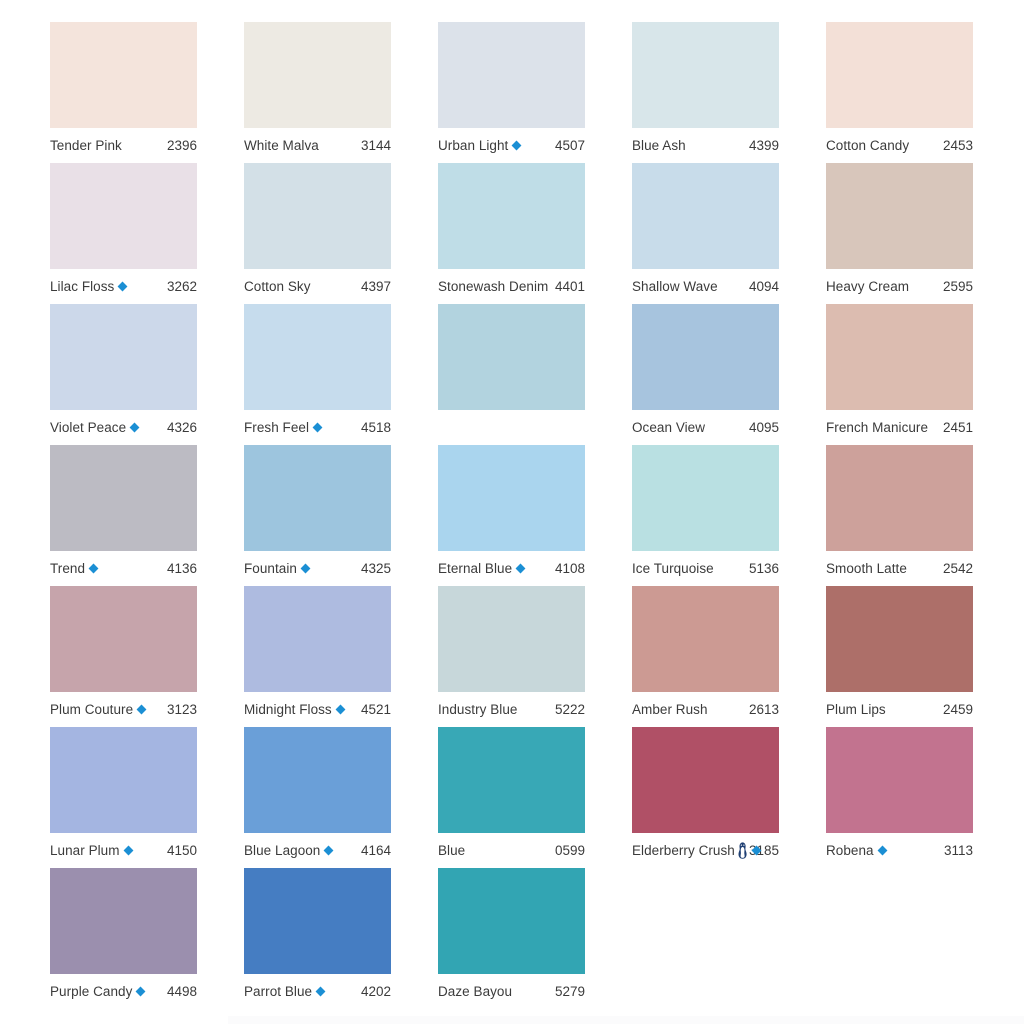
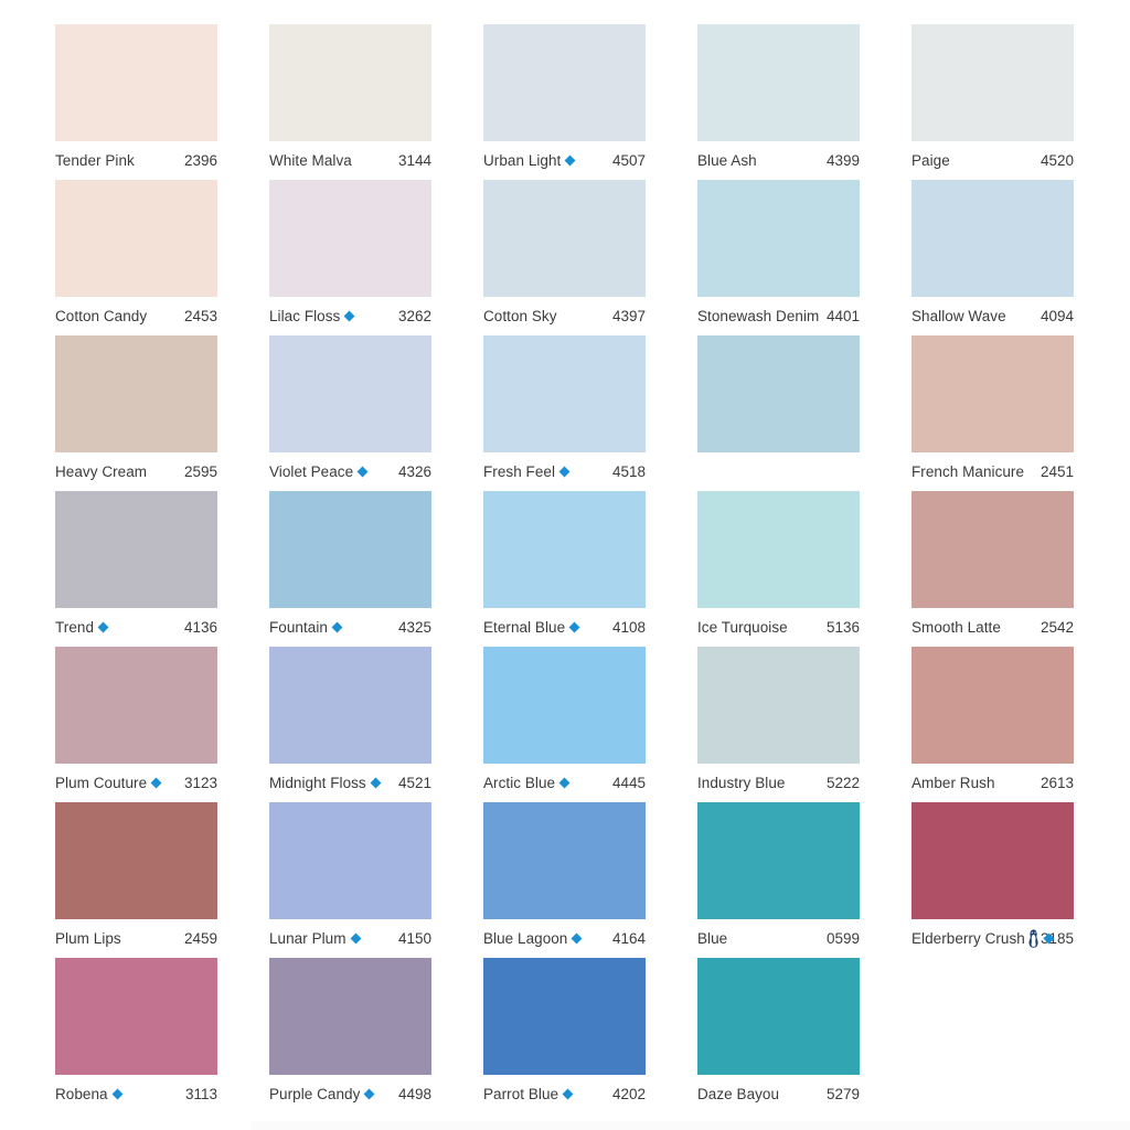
  Tender Pink
  2396
  White Malva
  3144
  Urban Light
  4507
  Blue Ash
  4399
+ Paige
+ 4520
  Cotton Candy
  2453
  Lilac Floss
  3262
  Cotton Sky
  4397
  Stonewash Denim
  4401
  Shallow Wave
  4094
  Heavy Cream
  2595
  Violet Peace
  4326
  Fresh Feel
  4518
- Ocean View
- 4095
  French Manicure
  2451
  Trend
  4136
  Fountain
  4325
  Eternal Blue
  4108
  Ice Turquoise
  5136
  Smooth Latte
  2542
  Plum Couture
  3123
  Midnight Floss
  4521
+ Arctic Blue
+ 4445
  Industry Blue
  5222
  Amber Rush
  2613
  Plum Lips
  2459
  Lunar Plum
  4150
  Blue Lagoon
  4164
  Blue
  0599
  Elderberry Crush
  Robena
  3113
  Purple Candy
  4498
  Parrot Blue
  4202
  Daze Bayou
  5279
